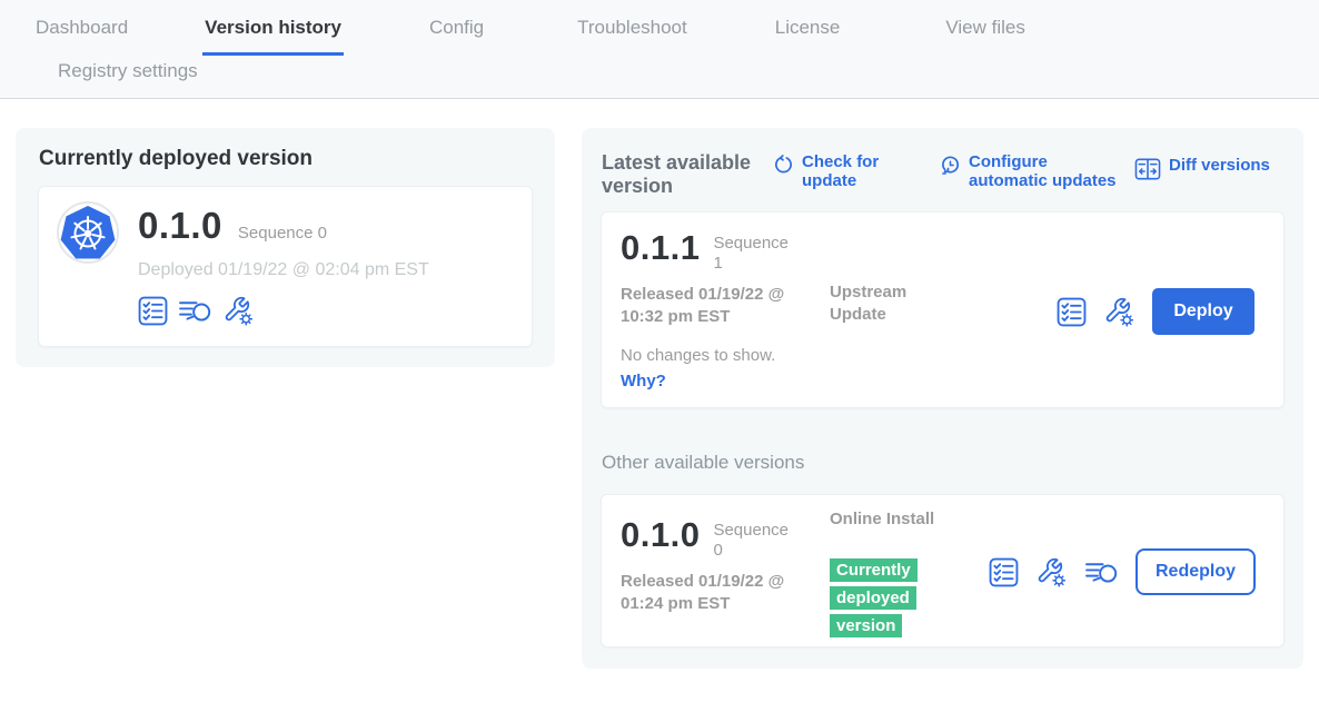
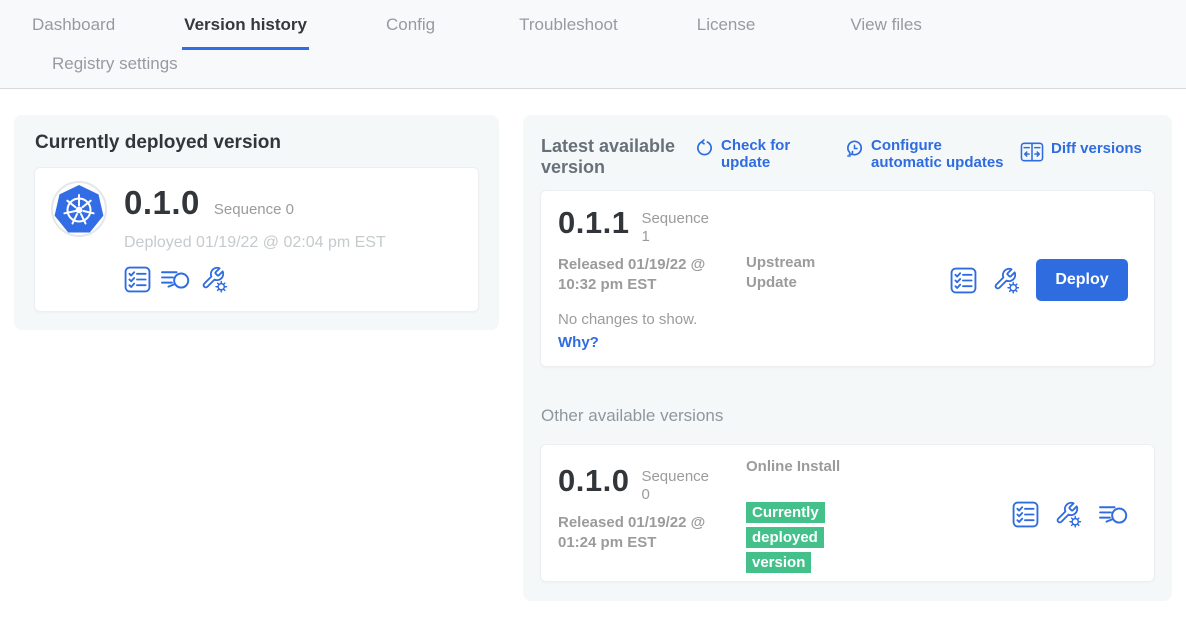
  Dashboard
  Version history
  Config
  Troubleshoot
  License
  View files
  Registry settings
  Currently deployed version
  0.1.0
  Sequence 0
  Deployed 01/19/22 @ 02:04 pm EST
  Latest available version
  Check for update
  Configure automatic updates
  Diff versions
  0.1.1
  Sequence 1
  Released 01/19/22 @ 10:32 pm EST
  Upstream Update
  No changes to show.
  Why?
  Deploy
  Other available versions
  0.1.0
  Sequence 0
  Released 01/19/22 @ 01:24 pm EST
  Online Install
  Currently deployed version
- Redeploy
